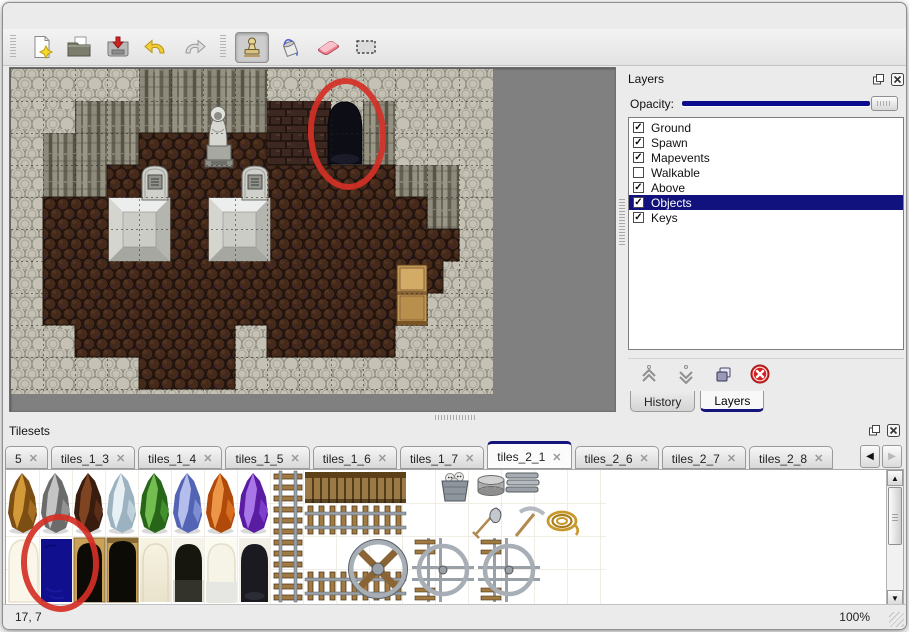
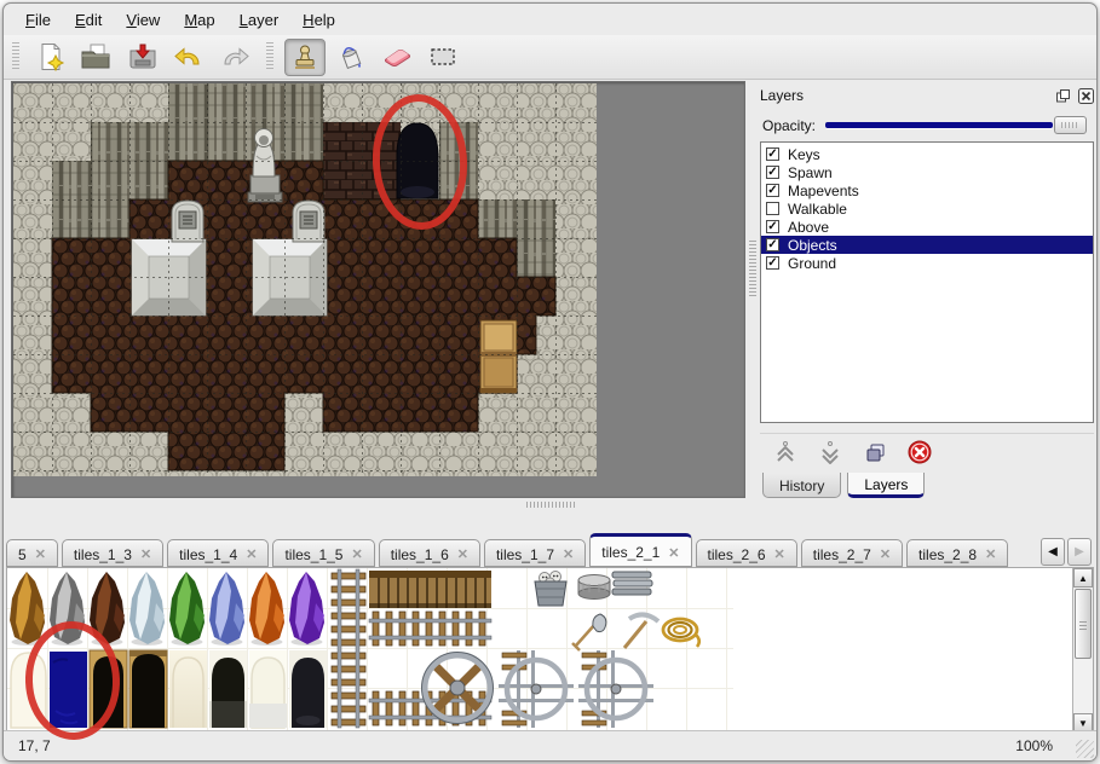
+ File
+ Edit
+ View
+ Map
+ Layer
+ Help
  Layers
  Opacity:
  ✓
- Ground
+ Keys
  ✓
  Spawn
  ✓
  Mapevents
  Walkable
  ✓
  Above
  ✓
  Objects
  ✓
- Keys
+ Ground
  History
  Layers
- Tilesets
  5
  ✕
  tiles_1_3
  ✕
  tiles_1_4
  ✕
  tiles_1_5
  ✕
  tiles_1_6
  ✕
  tiles_1_7
  ✕
  tiles_2_1
  ✕
  tiles_2_6
  ✕
  tiles_2_7
  ✕
  tiles_2_8
  ✕
  ◀
  ▶
  ▲
  ▼
  17, 7
  100%
